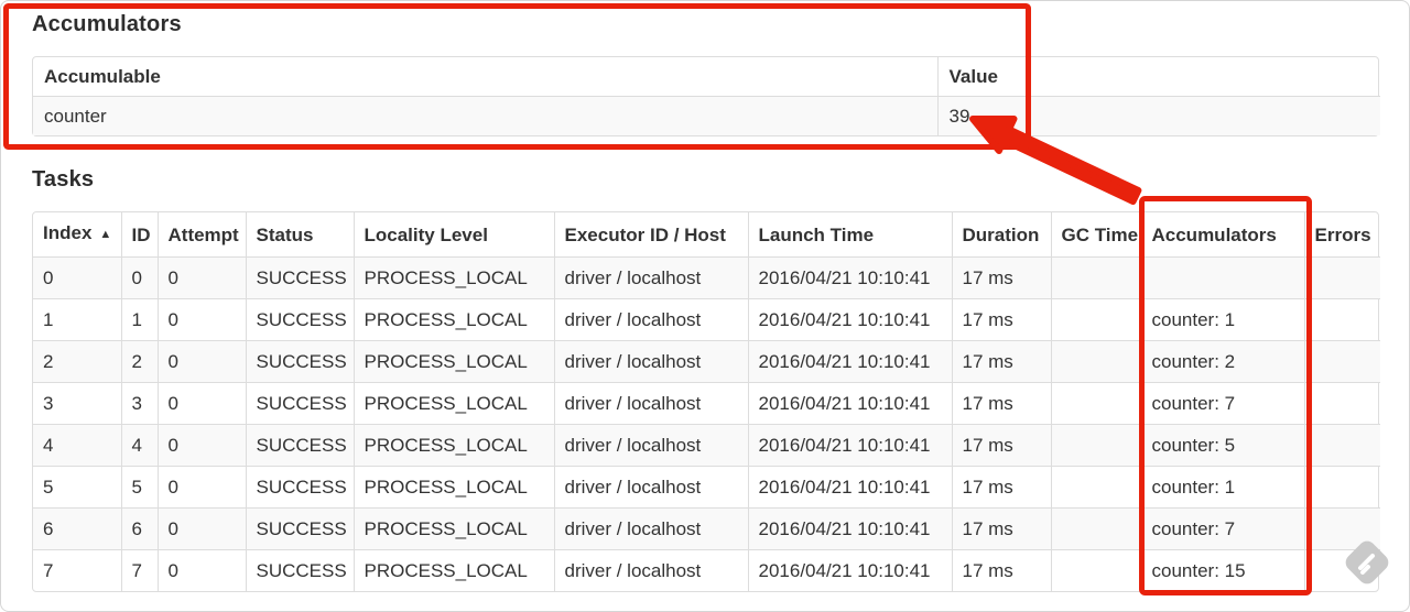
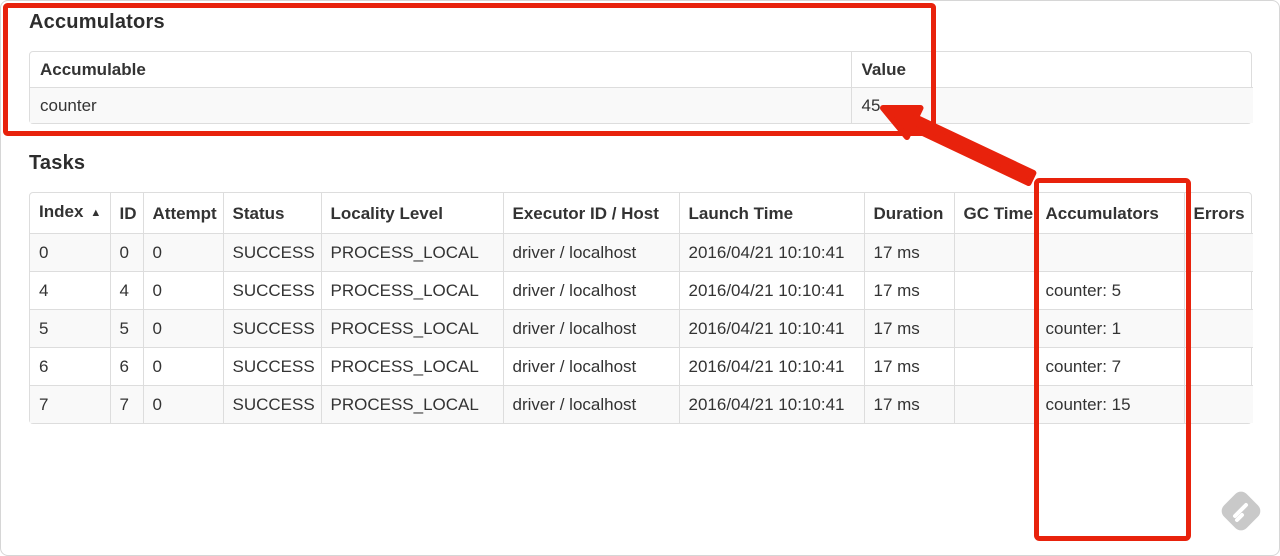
  Accumulators
  Accumulable	Value
- counter	39
+ counter	45
  Tasks
  Index ▲	ID	Attempt	Status	Locality Level	Executor ID / Host	Launch Time	Duration	GC Time	Accumulators	Errors
  0	0	0	SUCCESS	PROCESS_LOCAL	driver / localhost	2016/04/21 10:10:41	17 ms
- 1	1	0	SUCCESS	PROCESS_LOCAL	driver / localhost	2016/04/21 10:10:41	17 ms		counter: 1
- 2	2	0	SUCCESS	PROCESS_LOCAL	driver / localhost	2016/04/21 10:10:41	17 ms		counter: 2
- 3	3	0	SUCCESS	PROCESS_LOCAL	driver / localhost	2016/04/21 10:10:41	17 ms		counter: 7
  4	4	0	SUCCESS	PROCESS_LOCAL	driver / localhost	2016/04/21 10:10:41	17 ms		counter: 5
  5	5	0	SUCCESS	PROCESS_LOCAL	driver / localhost	2016/04/21 10:10:41	17 ms		counter: 1
  6	6	0	SUCCESS	PROCESS_LOCAL	driver / localhost	2016/04/21 10:10:41	17 ms		counter: 7
  7	7	0	SUCCESS	PROCESS_LOCAL	driver / localhost	2016/04/21 10:10:41	17 ms		counter: 15
